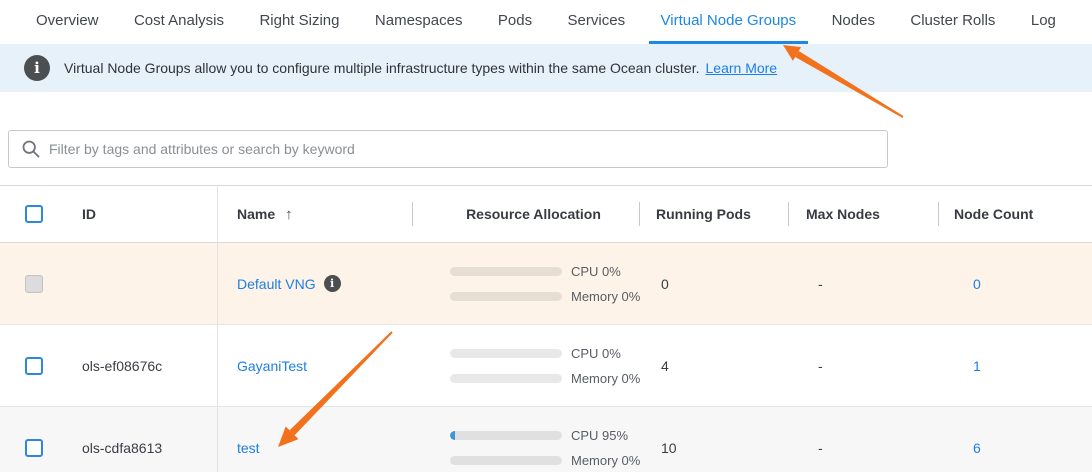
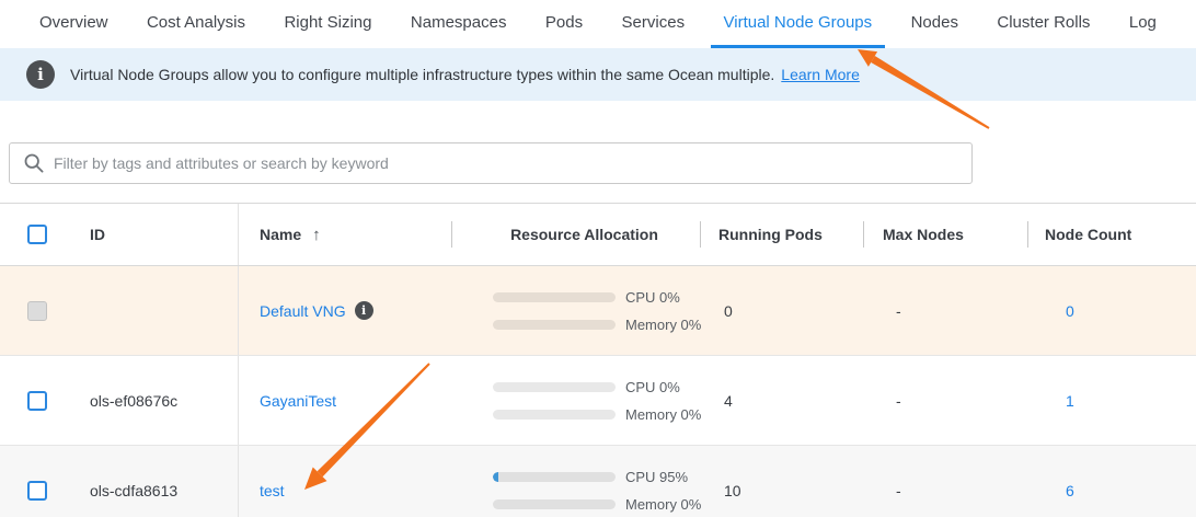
  Overview
  Cost Analysis
  Right Sizing
  Namespaces
  Pods
  Services
  Virtual Node Groups
  Nodes
  Cluster Rolls
  Log
  i
- Virtual Node Groups allow you to configure multiple infrastructure types within the same Ocean cluster.
+ Virtual Node Groups allow you to configure multiple infrastructure types within the same Ocean multiple.
  Learn More
  Filter by tags and attributes or search by keyword
  ID
  Name
  ↑
  Resource Allocation
  Running Pods
  Max Nodes
  Node Count
  Default VNG
  i
  CPU 0%
  Memory 0%
  0
  -
  0
  ols-ef08676c
  GayaniTest
  CPU 0%
  Memory 0%
  4
  -
  1
  ols-cdfa8613
  test
  CPU 95%
  Memory 0%
  10
  -
  6
